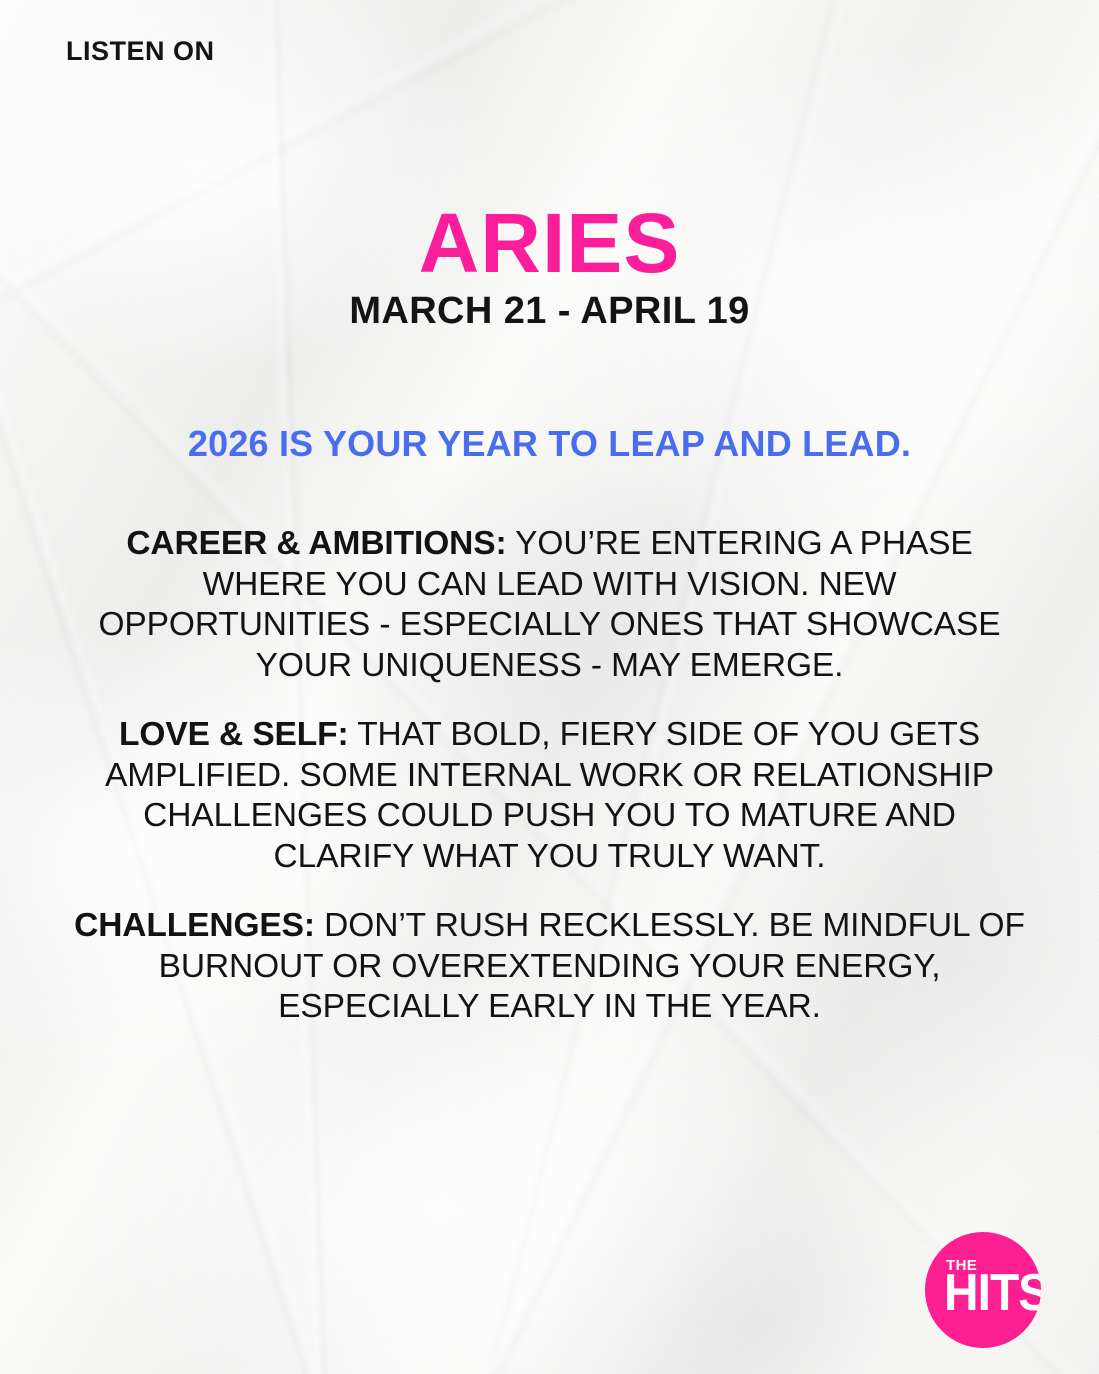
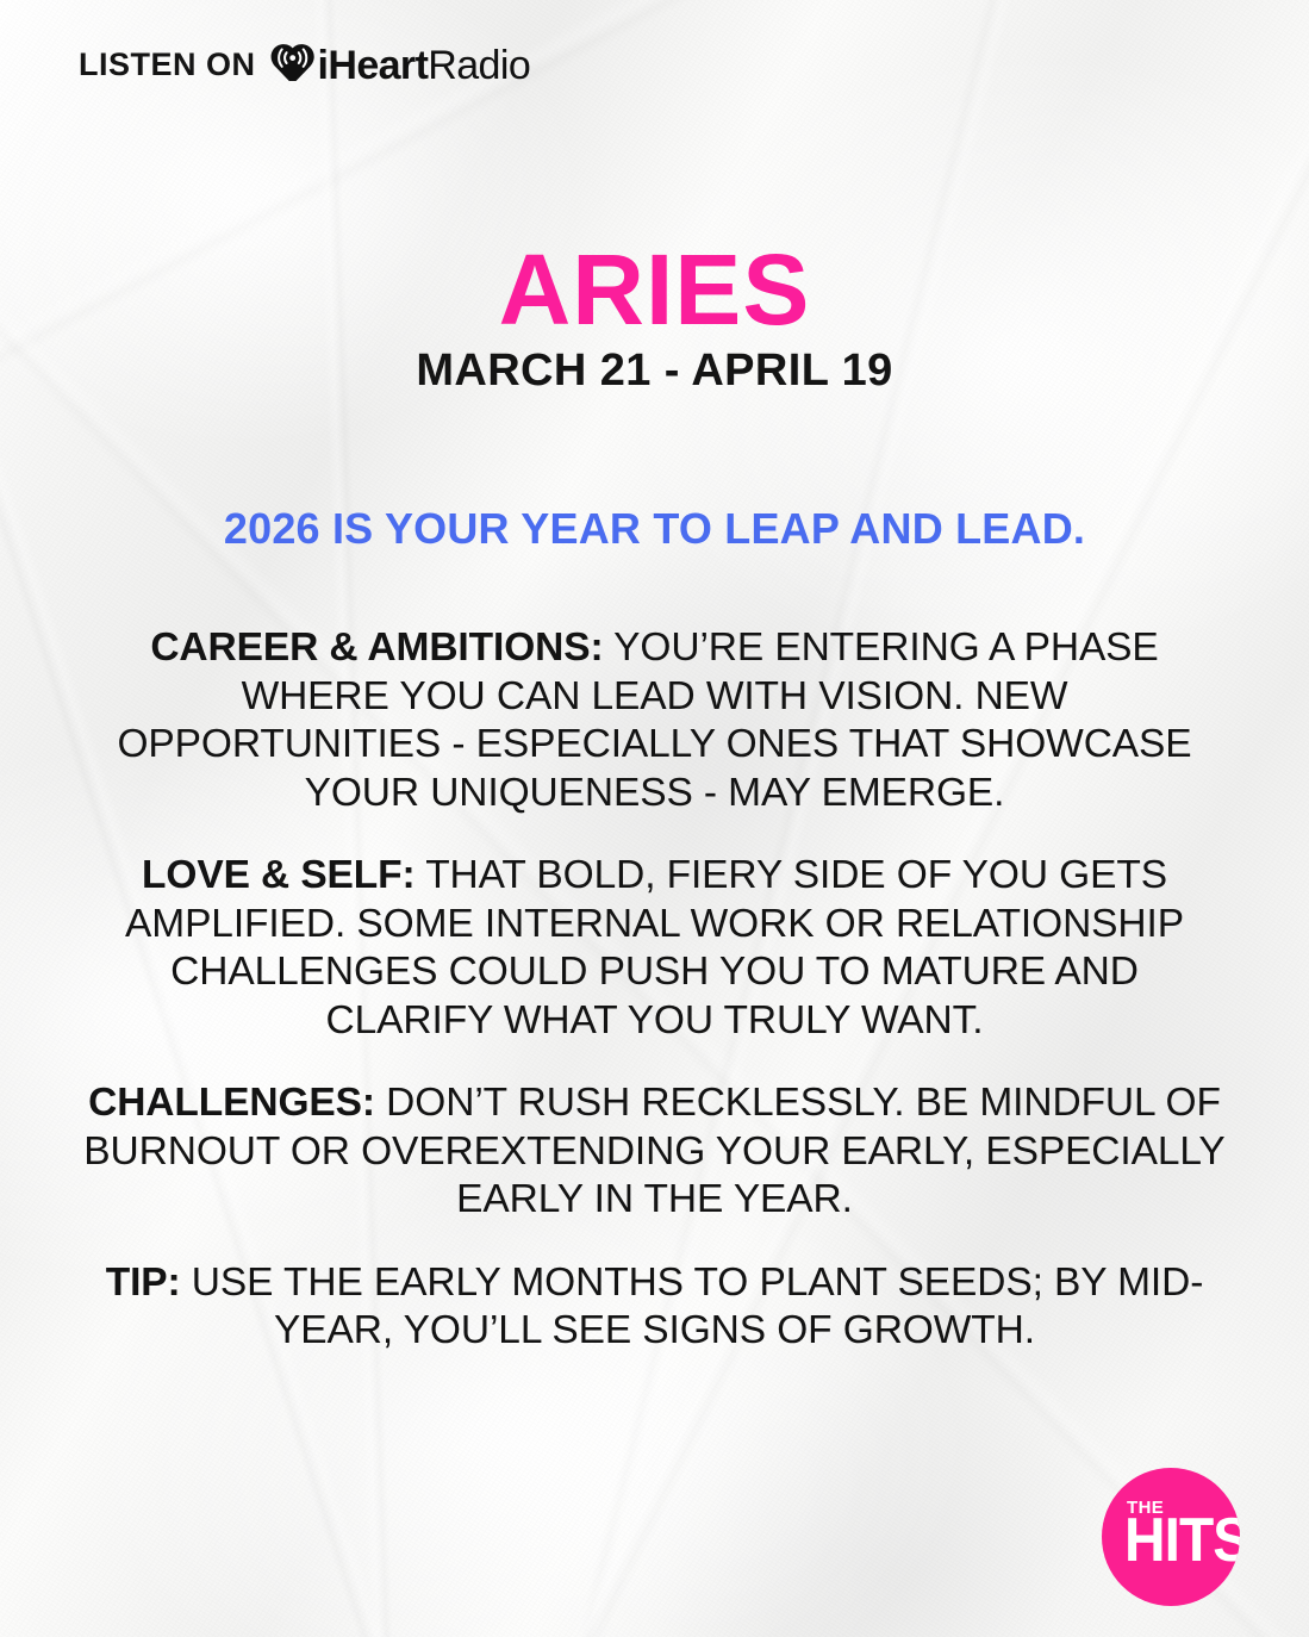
  LISTEN ON
+ iHeartRadio
  ARIES
  MARCH 21 - APRIL 19
  2026 IS YOUR YEAR TO LEAP AND LEAD.
  CAREER & AMBITIONS: YOU’RE ENTERING A PHASE WHERE YOU CAN LEAD WITH VISION. NEW OPPORTUNITIES - ESPECIALLY ONES THAT SHOWCASE YOUR UNIQUENESS - MAY EMERGE.
  LOVE & SELF: THAT BOLD, FIERY SIDE OF YOU GETS AMPLIFIED. SOME INTERNAL WORK OR RELATIONSHIP CHALLENGES COULD PUSH YOU TO MATURE AND CLARIFY WHAT YOU TRULY WANT.
- CHALLENGES: DON’T RUSH RECKLESSLY. BE MINDFUL OF BURNOUT OR OVEREXTENDING YOUR ENERGY, ESPECIALLY EARLY IN THE YEAR.
+ CHALLENGES: DON’T RUSH RECKLESSLY. BE MINDFUL OF BURNOUT OR OVEREXTENDING YOUR EARLY, ESPECIALLY EARLY IN THE YEAR.
+ TIP: USE THE EARLY MONTHS TO PLANT SEEDS; BY MID-YEAR, YOU’LL SEE SIGNS OF GROWTH.
  THE
  HITS
